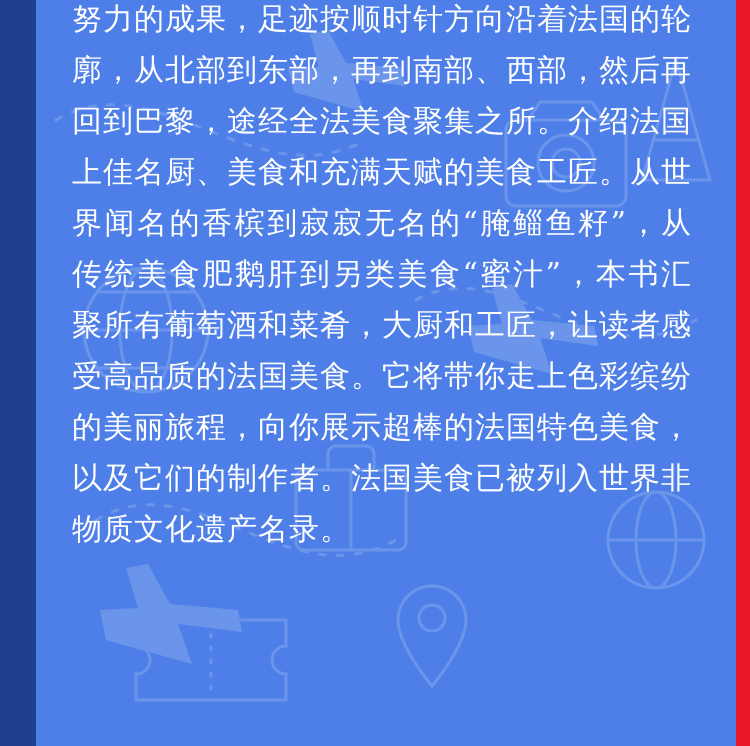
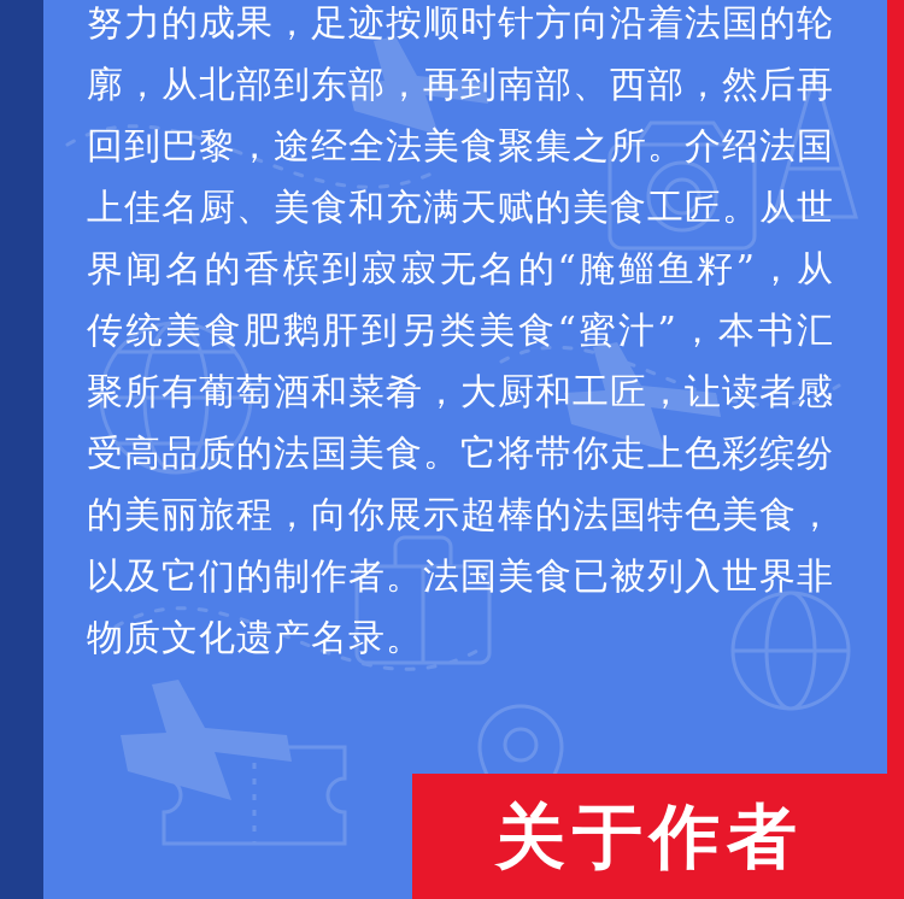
  努力的成果，足迹按顺时针方向沿着法国的轮廓，从北部到东部，再到南部、西部，然后再回到巴黎，途经全法美食聚集之所。介绍法国上佳名厨、美食和充满天赋的美食工匠。从世界闻名的香槟到寂寂无名的“腌鲻鱼籽”，从传统美食肥鹅肝到另类美食“蜜汁”，本书汇聚所有葡萄酒和菜肴，大厨和工匠，让读者感受高品质的法国美食。它将带你走上色彩缤纷的美丽旅程，向你展示超棒的法国特色美食，以及它们的制作者。法国美食已被列入世界非物质文化遗产名录。
+ 关于作者
